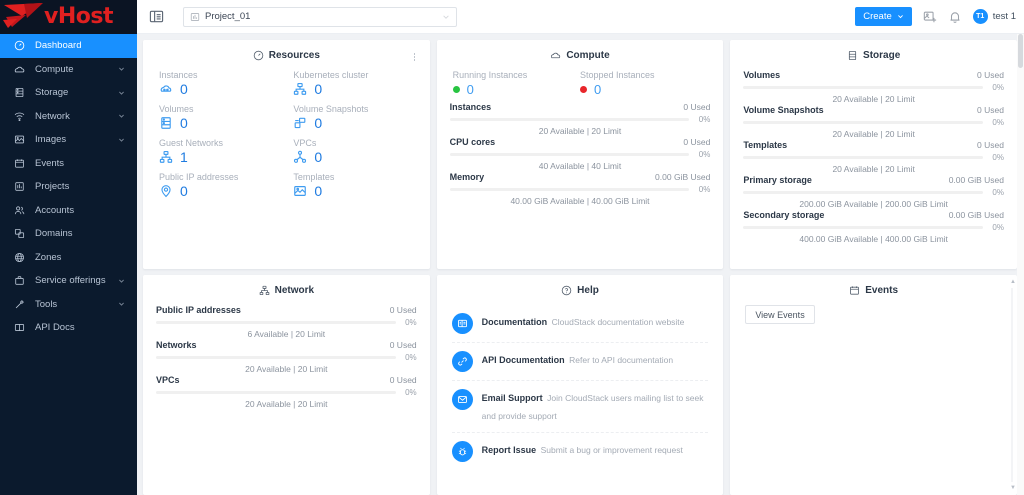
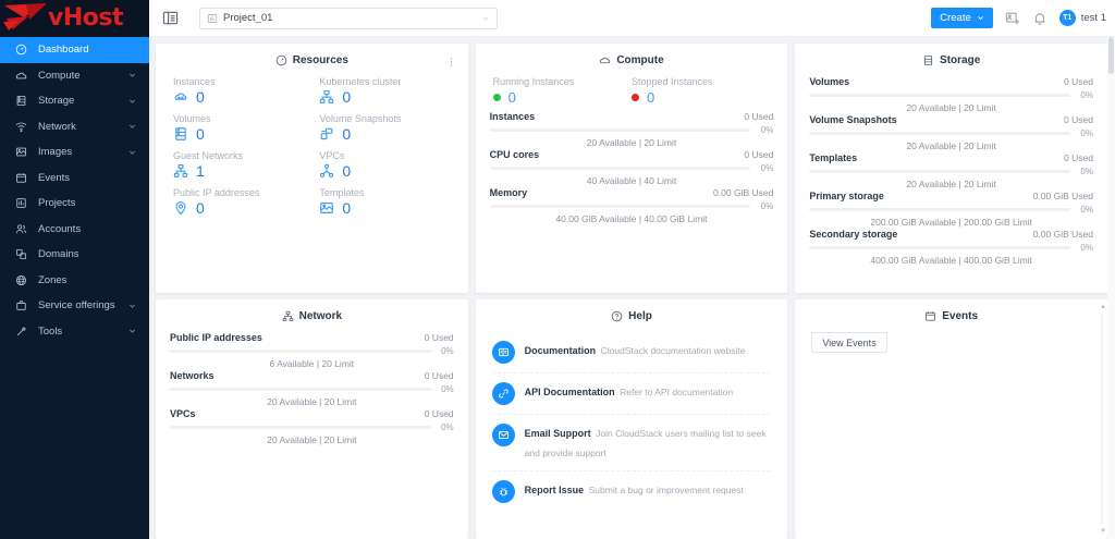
  vHost
  Dashboard
  Compute
  Storage
  Network
  Images
  Events
  Projects
  Accounts
  Domains
  Zones
  Service offerings
  Tools
- API Docs
  Project_01
  Create
  test 1
  Resources
  Instances
  0
  Kubernetes cluster
  0
  Volumes
  0
  Volume Snapshots
  0
  Guest Networks
  1
  VPCs
  0
  Public IP addresses
  0
  Templates
  0
  Compute
  Running Instances
  0
  Stopped Instances
  0
  Instances
  0 Used
  0%
  20 Available | 20 Limit
  CPU cores
  0 Used
  0%
  40 Available | 40 Limit
  Memory
  0.00 GiB Used
  0%
  40.00 GiB Available | 40.00 GiB Limit
  Storage
  Volumes
  0 Used
  0%
  20 Available | 20 Limit
  Volume Snapshots
  0 Used
  0%
  20 Available | 20 Limit
  Templates
  0 Used
  0%
  20 Available | 20 Limit
  Primary storage
  0.00 GiB Used
  0%
  200.00 GiB Available | 200.00 GiB Limit
  Secondary storage
  0.00 GiB Used
  0%
  400.00 GiB Available | 400.00 GiB Limit
  Network
  Public IP addresses
  0 Used
  0%
  6 Available | 20 Limit
  Networks
  0 Used
  0%
  20 Available | 20 Limit
  VPCs
  0 Used
  0%
  20 Available | 20 Limit
  Help
  Documentation CloudStack documentation website
  API Documentation Refer to API documentation
  Email Support Join CloudStack users mailing list to seek and provide support
  Report Issue Submit a bug or improvement request
  Events
  View Events
